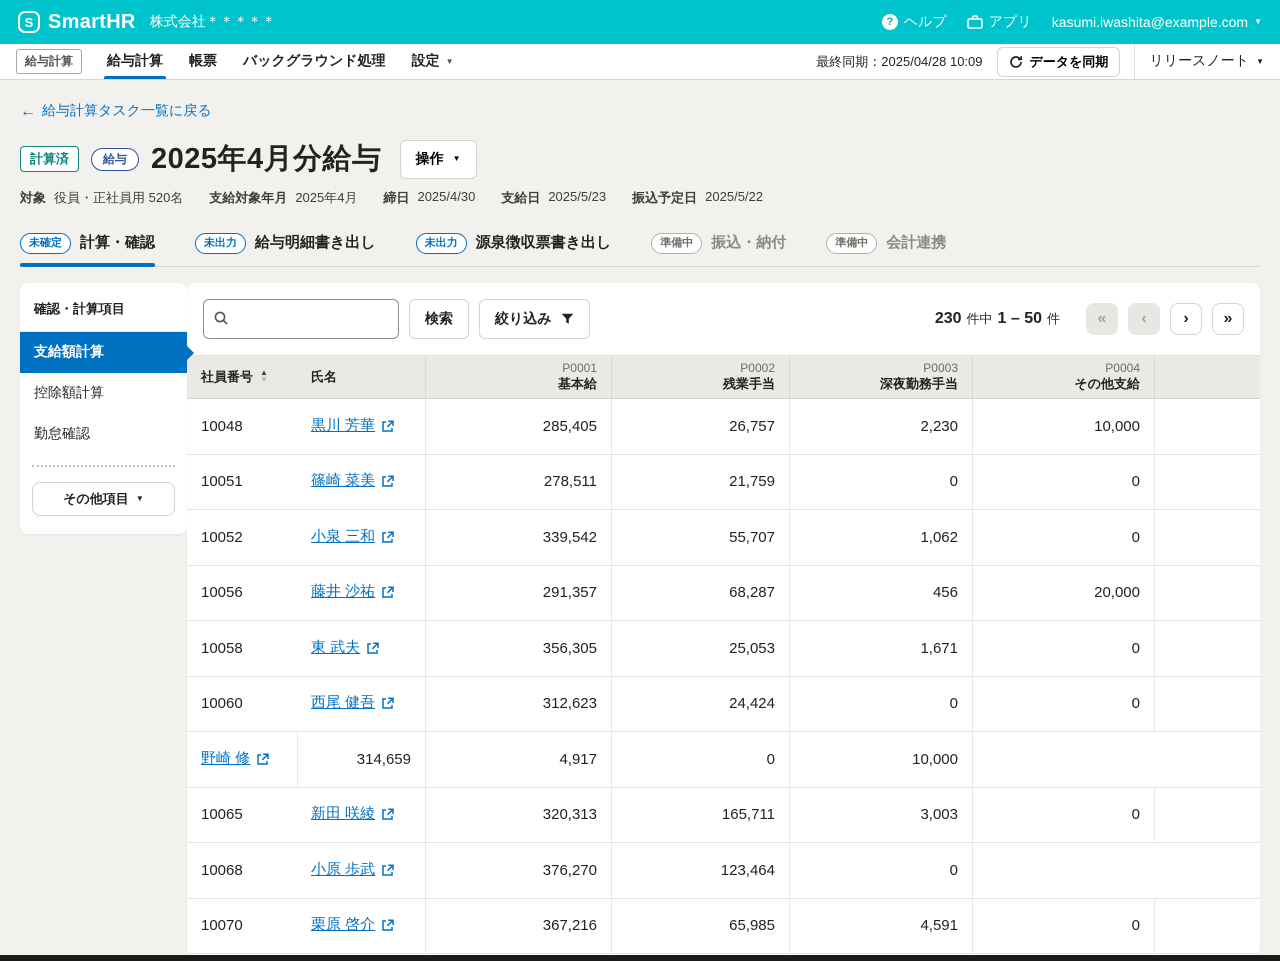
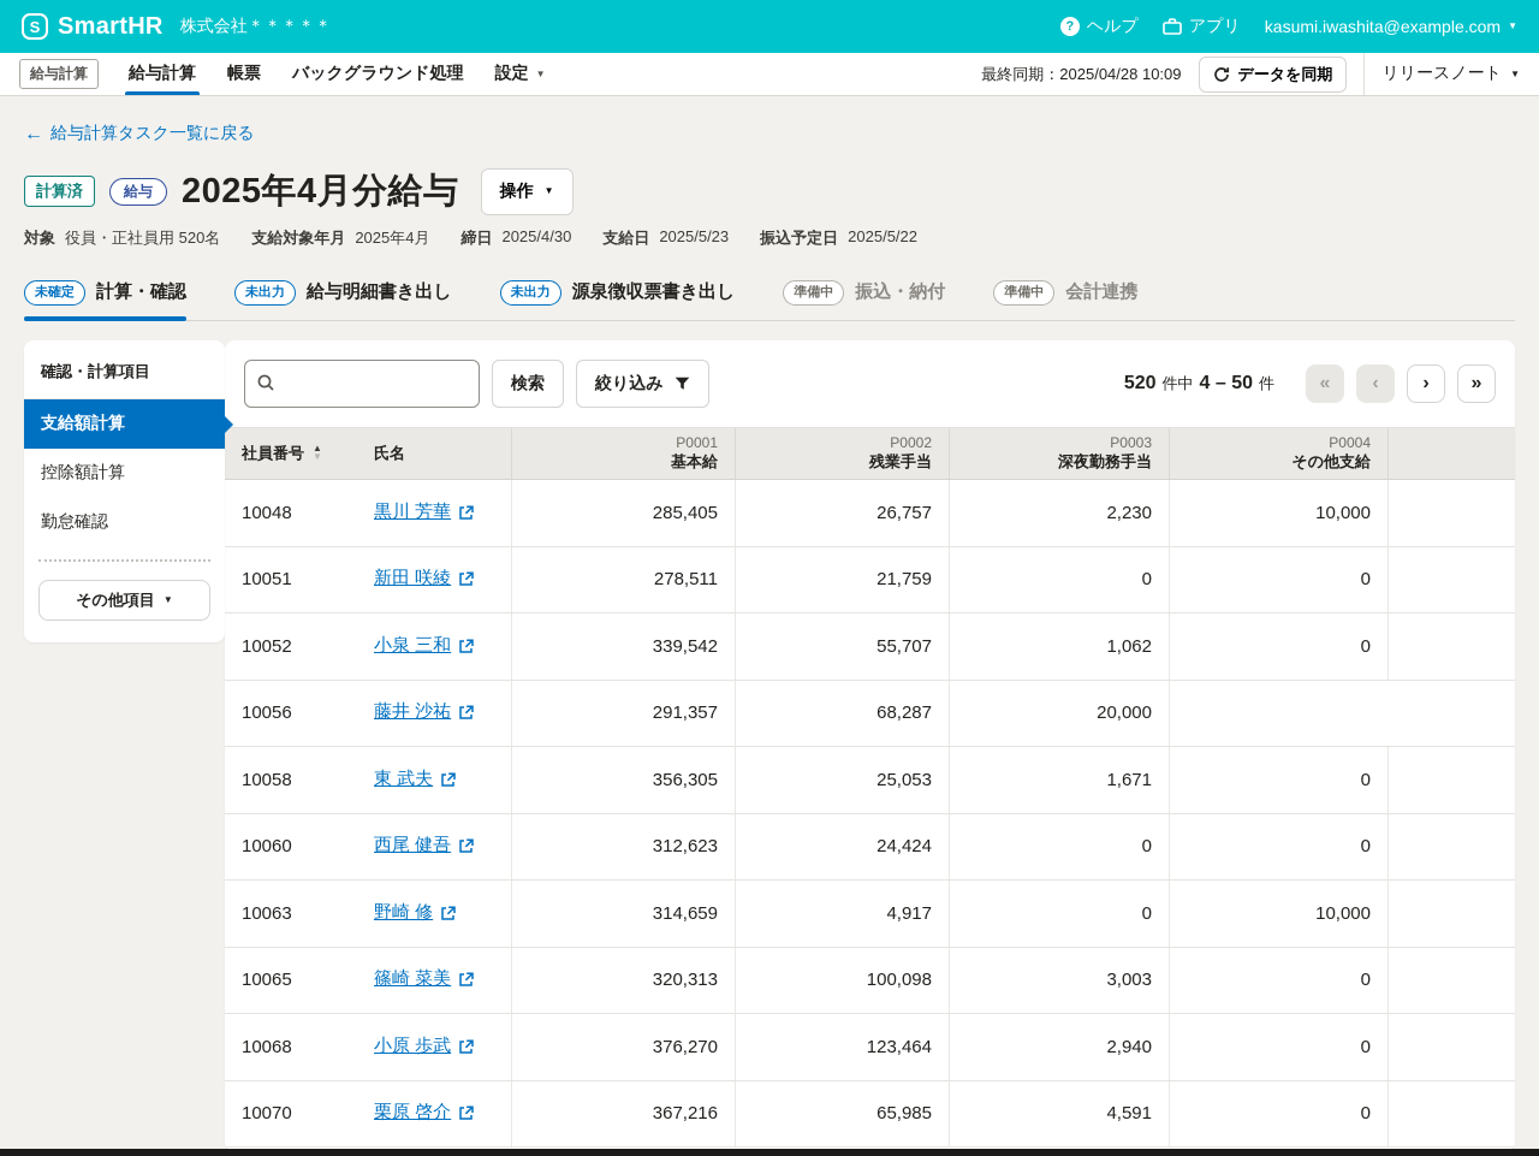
  S
  SmartHR
  株式会社＊＊＊＊＊
  ?
  ヘルプ
  アプリ
  kasumi.iwashita@example.com
  ▼
  給与計算
  給与計算
  帳票
  バックグラウンド処理
  設定
  ▼
  最終同期：2025/04/28 10:09
  データを同期
  リリースノート
  ▼
  ←
  給与計算タスク一覧に戻る
  計算済
  給与
  2025年4月分給与
  操作
  ▼
  対象
  役員・正社員用 520名
  支給対象年月
  2025年4月
  締日
  2025/4/30
  支給日
  2025/5/23
  振込予定日
  2025/5/22
  未確定
  計算・確認
  未出力
  給与明細書き出し
  未出力
  源泉徴収票書き出し
  準備中
  振込・納付
  準備中
  会計連携
  確認・計算項目
  支給額計算
  控除額計算
  勤怠確認
  その他項目
  ▼
  検索
  絞り込み
- 230
+ 520
  件中
- 1 – 50
+ 4 – 50
  件
  «
  ‹
  ›
  »
  社員番号
  ▲
  ▼
  氏名
  P0001
  基本給
  P0002
  残業手当
  P0003
  深夜勤務手当
  P0004
  その他支給
  10048
  黒川 芳華
  285,405
  26,757
  2,230
  10,000
  10051
- 篠崎 菜美
+ 新田 咲綾
  278,511
  21,759
  0
  0
  10052
  小泉 三和
  339,542
  55,707
  1,062
  0
  10056
  藤井 沙祐
  291,357
  68,287
- 456
  20,000
  10058
  東 武夫
  356,305
  25,053
  1,671
  0
  10060
  西尾 健吾
  312,623
  24,424
  0
  0
+ 10063
  野崎 修
  314,659
  4,917
  0
  10,000
  10065
- 新田 咲綾
+ 篠崎 菜美
  320,313
- 165,711
+ 100,098
  3,003
  0
  10068
  小原 歩武
  376,270
  123,464
+ 2,940
  0
  10070
  栗原 啓介
  367,216
  65,985
  4,591
  0
